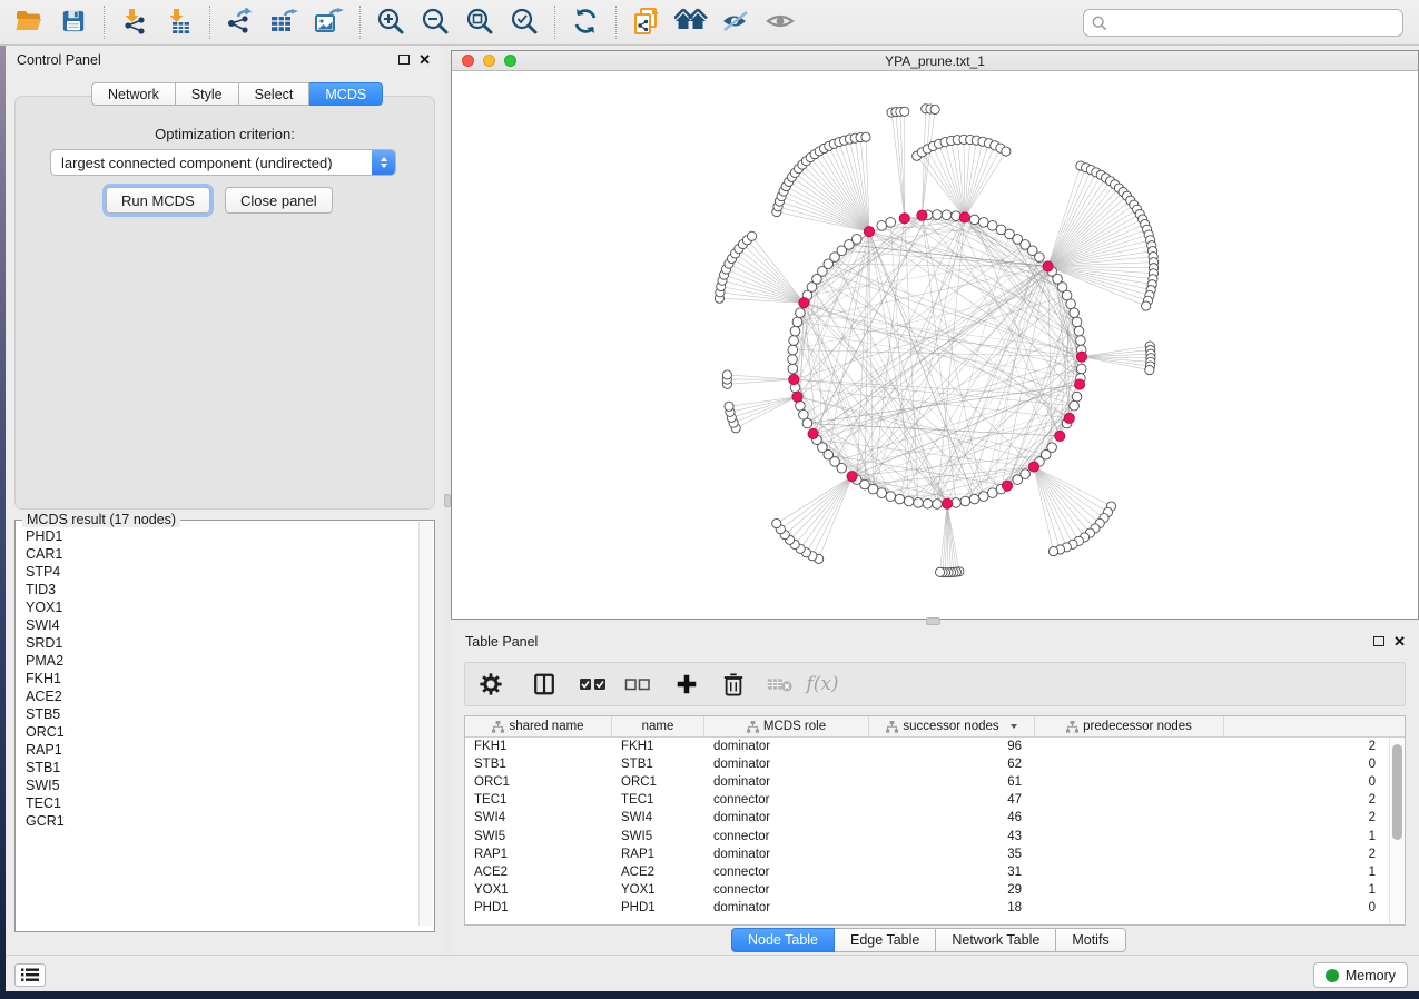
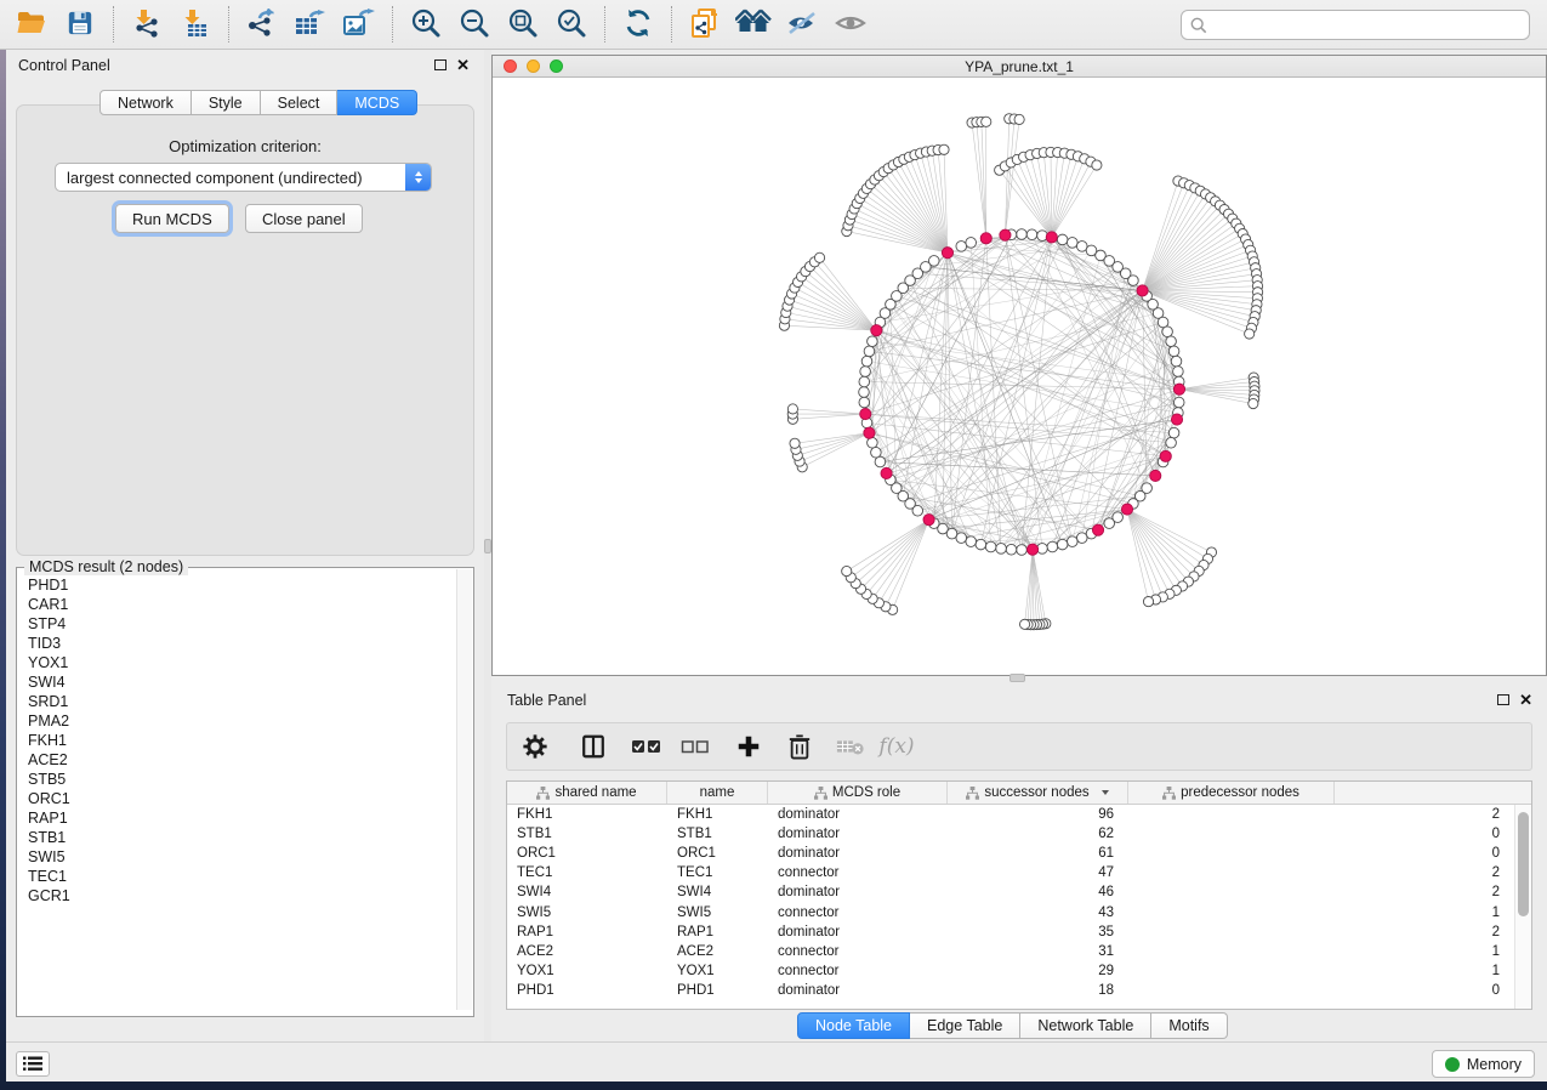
  Control Panel
  ✕
  Network
  Style
  Select
  MCDS
  Optimization criterion:
  largest connected component (undirected)
  Run MCDS
  Close panel
- MCDS result (17 nodes)
+ MCDS result (2 nodes)
  PHD1
  CAR1
  STP4
  TID3
  YOX1
  SWI4
  SRD1
  PMA2
  FKH1
  ACE2
  STB5
  ORC1
  RAP1
  STB1
  SWI5
  TEC1
  GCR1
  YPA_prune.txt_1
  Table Panel
  ✕
  f(x)
  shared name
  name
  MCDS role
  successor nodes
  predecessor nodes
  FKH1
  FKH1
  dominator
  96
  2
  STB1
  STB1
  dominator
  62
  0
  ORC1
  ORC1
  dominator
  61
  0
  TEC1
  TEC1
  connector
  47
  2
  SWI4
  SWI4
  dominator
  46
  2
  SWI5
  SWI5
  connector
  43
  1
  RAP1
  RAP1
  dominator
  35
  2
  ACE2
  ACE2
  connector
  31
  1
  YOX1
  YOX1
  connector
  29
  1
  PHD1
  PHD1
  dominator
  18
  0
  Node Table
  Edge Table
  Network Table
  Motifs
  Memory
